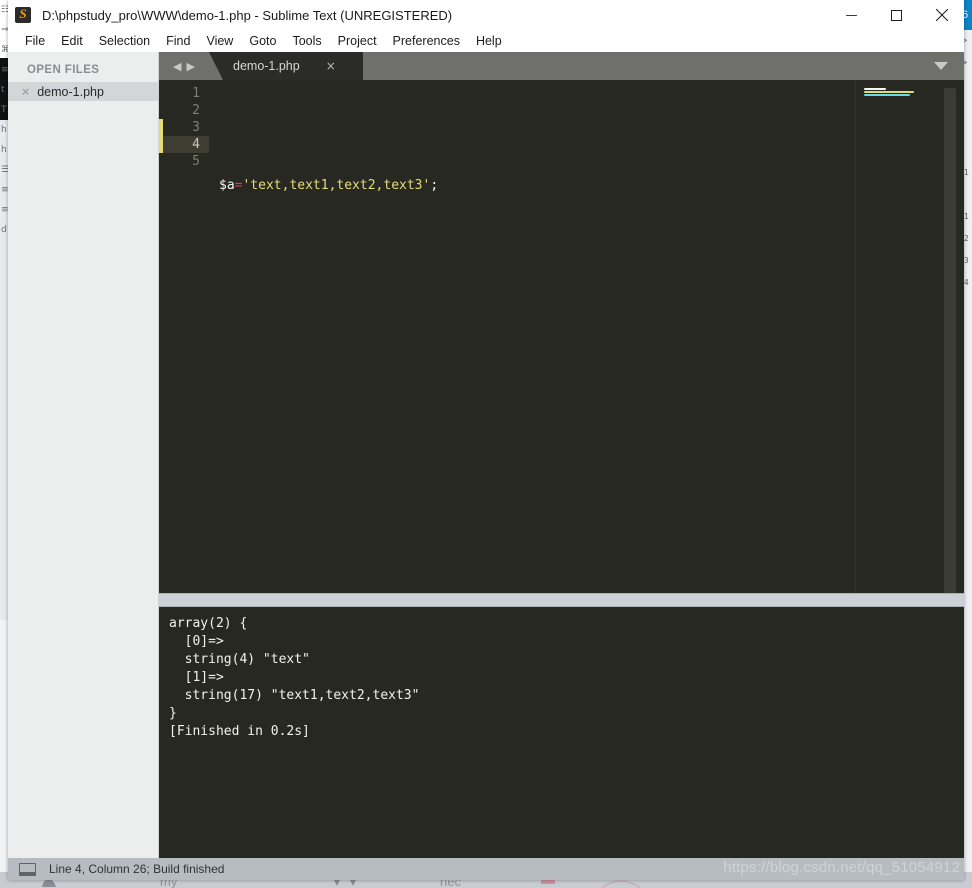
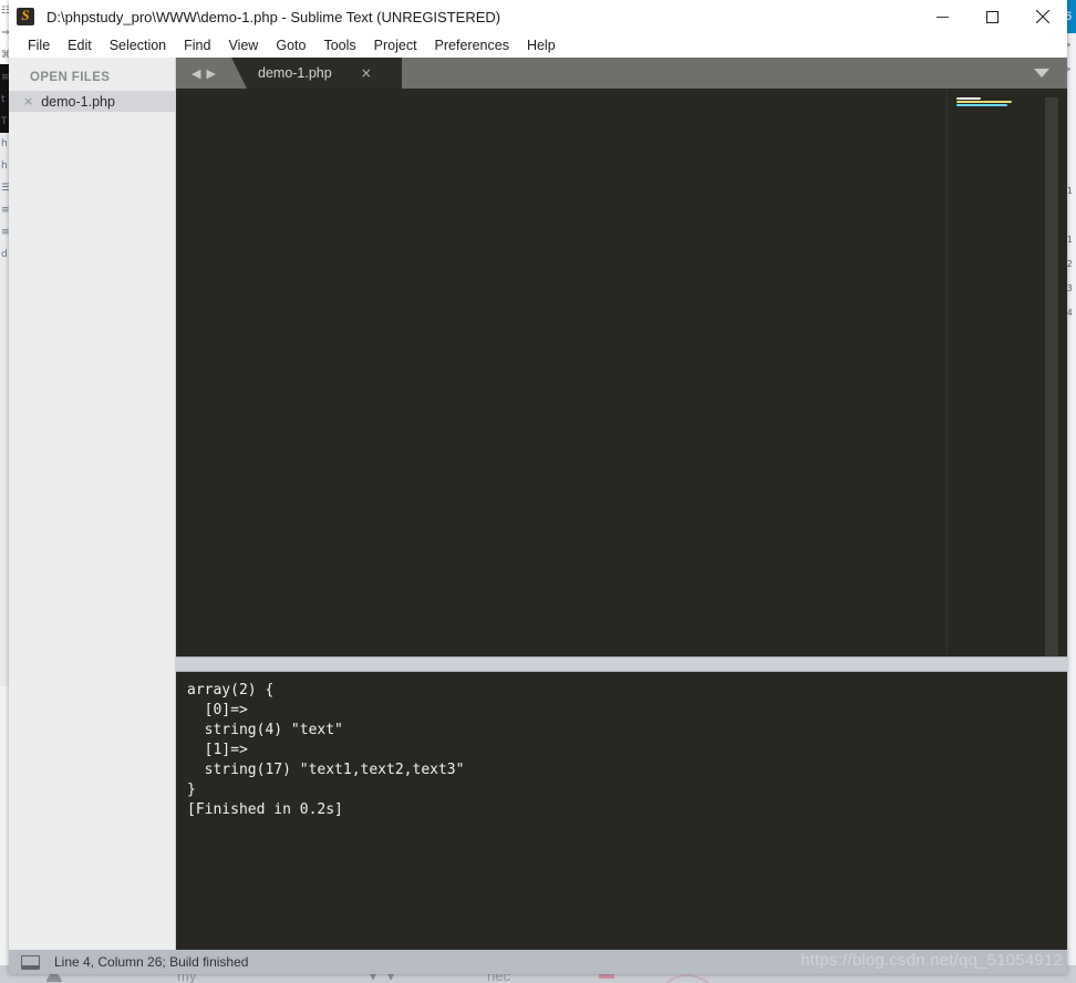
  ☷ ⇒ ⌘ ≡ t T h h ☰ ≡ ≡ d
  6
  my
  nec
  D:\phpstudy_pro\WWW\demo-1.php - Sublime Text (UNREGISTERED)
  —
  File
  Edit
  Selection
  Find
  View
  Goto
  Tools
  Project
  Preferences
  Help
  OPEN FILES
  ×
  demo-1.php
  ◀
  ▶
  demo-1.php
  ×
- 1
- 2
- 3
- 4
- 5
- $a='text,text1,text2,text3';
  array(2) {
  [0]=>
  string(4) "text"
  [1]=>
  string(17) "text1,text2,text3"
  }
  [Finished in 0.2s]
  Line 4, Column 26; Build finished
  https://blog.csdn.net/qq_51054912
